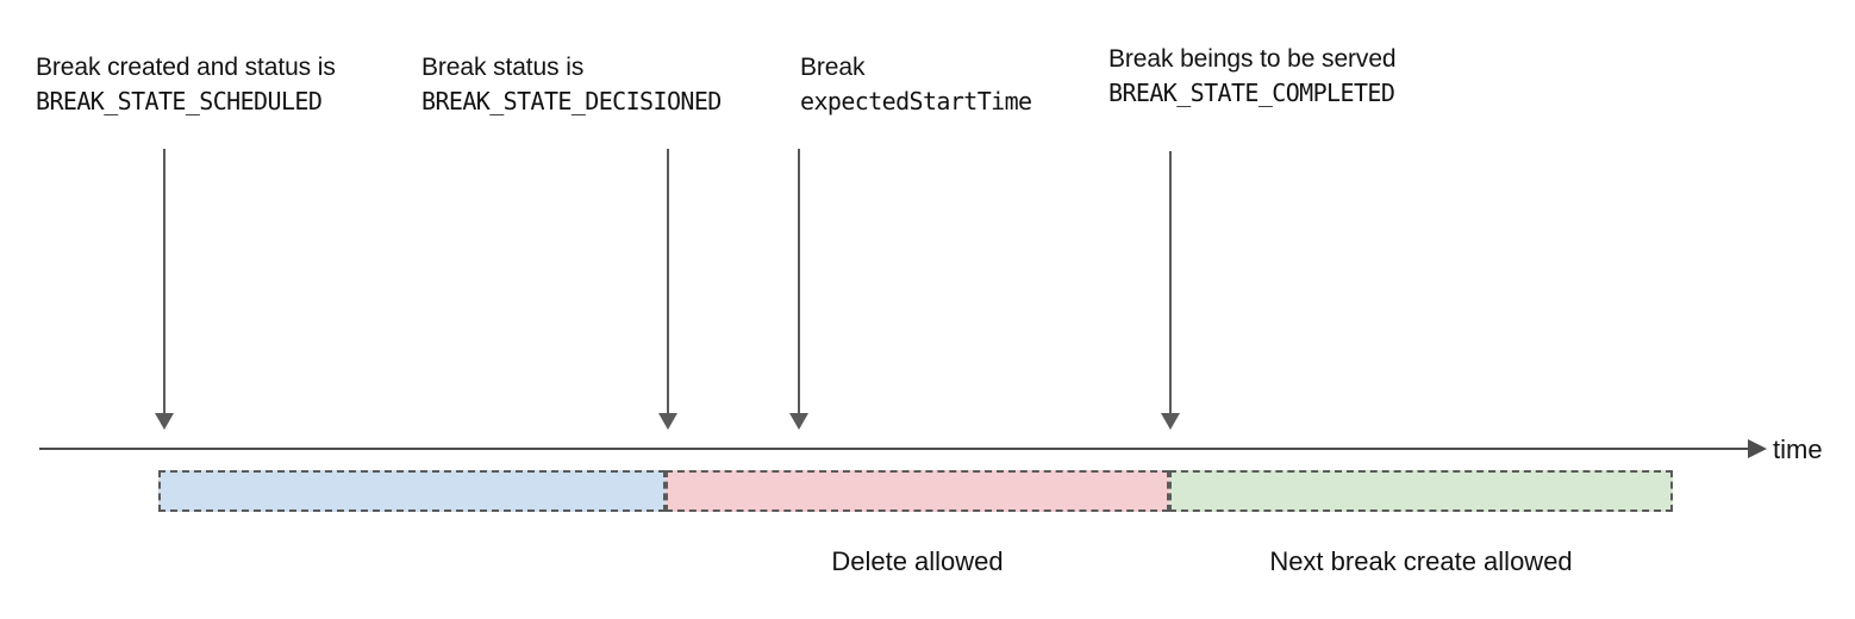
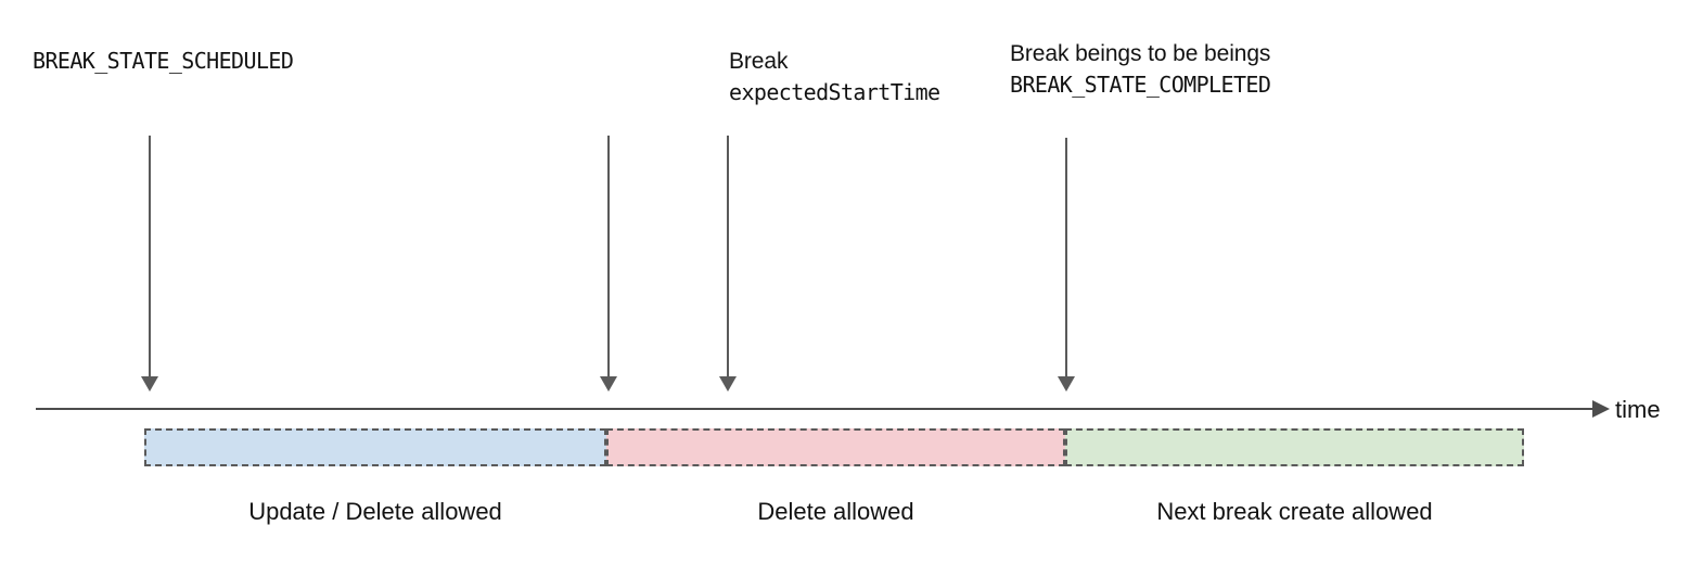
- Break created and status is
  BREAK_STATE_SCHEDULED
- Break status is
- BREAK_STATE_DECISIONED
  Break
  expectedStartTime
- Break beings to be served
+ Break beings to be beings
  BREAK_STATE_COMPLETED
  time
+ Update / Delete allowed
  Delete allowed
  Next break create allowed
